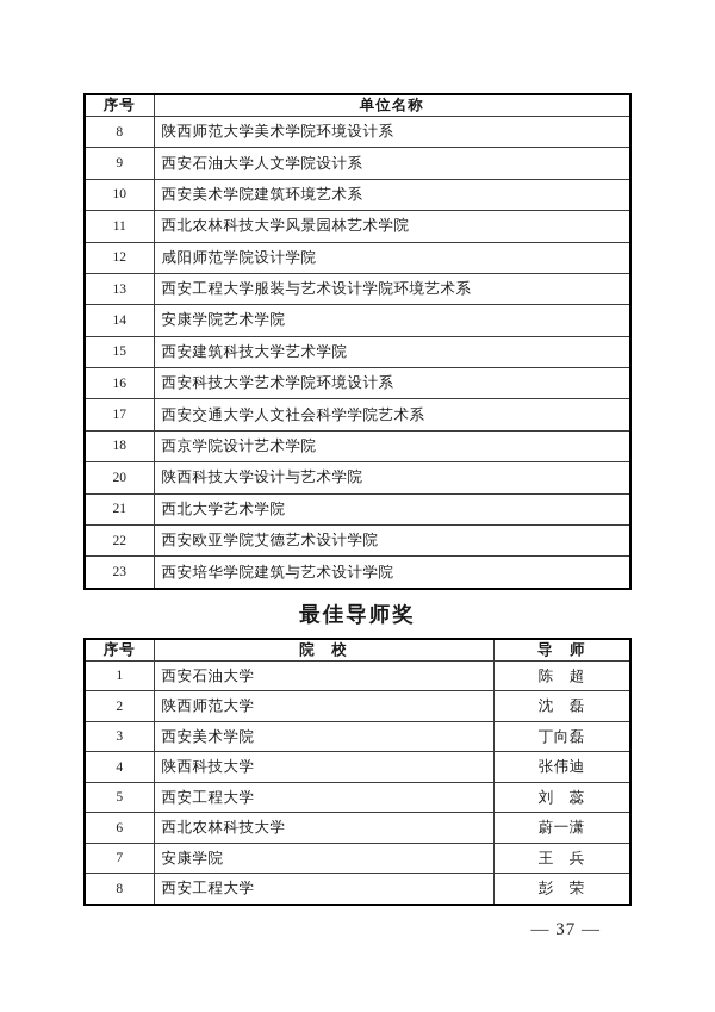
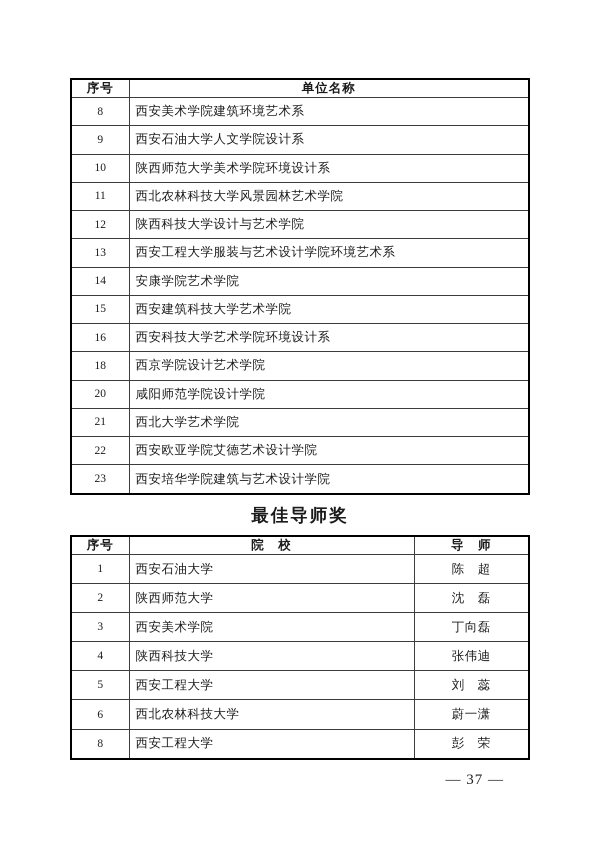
  序号	单位名称
- 8	陕西师范大学美术学院环境设计系
+ 8	西安美术学院建筑环境艺术系
  9	西安石油大学人文学院设计系
- 10	西安美术学院建筑环境艺术系
+ 10	陕西师范大学美术学院环境设计系
  11	西北农林科技大学风景园林艺术学院
- 12	咸阳师范学院设计学院
+ 12	陕西科技大学设计与艺术学院
  13	西安工程大学服装与艺术设计学院环境艺术系
  14	安康学院艺术学院
  15	西安建筑科技大学艺术学院
  16	西安科技大学艺术学院环境设计系
- 17	西安交通大学人文社会科学学院艺术系
  18	西京学院设计艺术学院
- 20	陕西科技大学设计与艺术学院
+ 20	咸阳师范学院设计学院
  21	西北大学艺术学院
  22	西安欧亚学院艾德艺术设计学院
  23	西安培华学院建筑与艺术设计学院
  最佳导师奖
  序号	院 校	导 师
  1	西安石油大学	陈 超
  2	陕西师范大学	沈 磊
  3	西安美术学院	丁向磊
  4	陕西科技大学	张伟迪
  5	西安工程大学	刘 蕊
  6	西北农林科技大学	蔚一潇
- 7	安康学院	王 兵
  8	西安工程大学	彭 荣
  — 37 —
